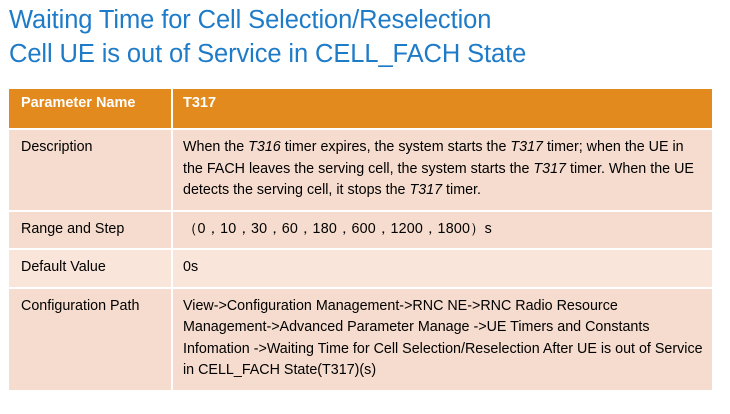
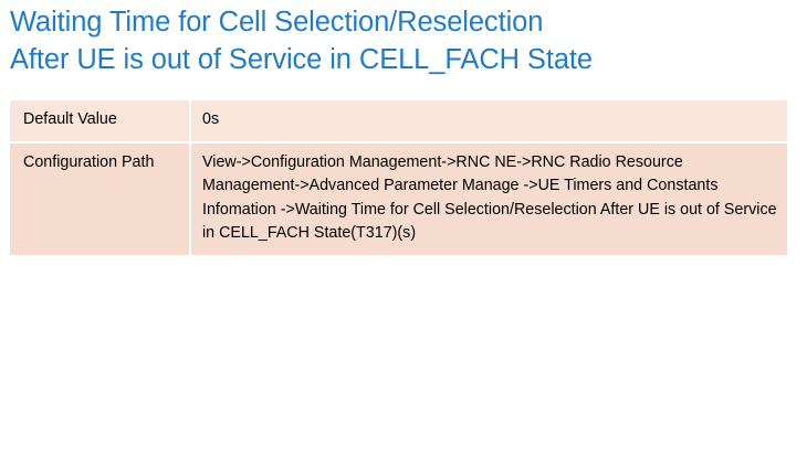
  Waiting Time for Cell Selection/Reselection
- Cell UE is out of Service in CELL_FACH State
+ After UE is out of Service in CELL_FACH State
- Parameter Name	T317
- Description	When the T316 timer expires, the system starts the T317 timer; when the UE in the FACH leaves the serving cell, the system starts the T317 timer. When the UE detects the serving cell, it stops the T317 timer.
- Range and Step	（0，10，30，60，180，600，1200，1800）s
  Default Value	0s
  Configuration Path	View->Configuration Management->RNC NE->RNC Radio Resource Management->Advanced Parameter Manage ->UE Timers and Constants Infomation ->Waiting Time for Cell Selection/Reselection After UE is out of Service in CELL_FACH State(T317)(s)
